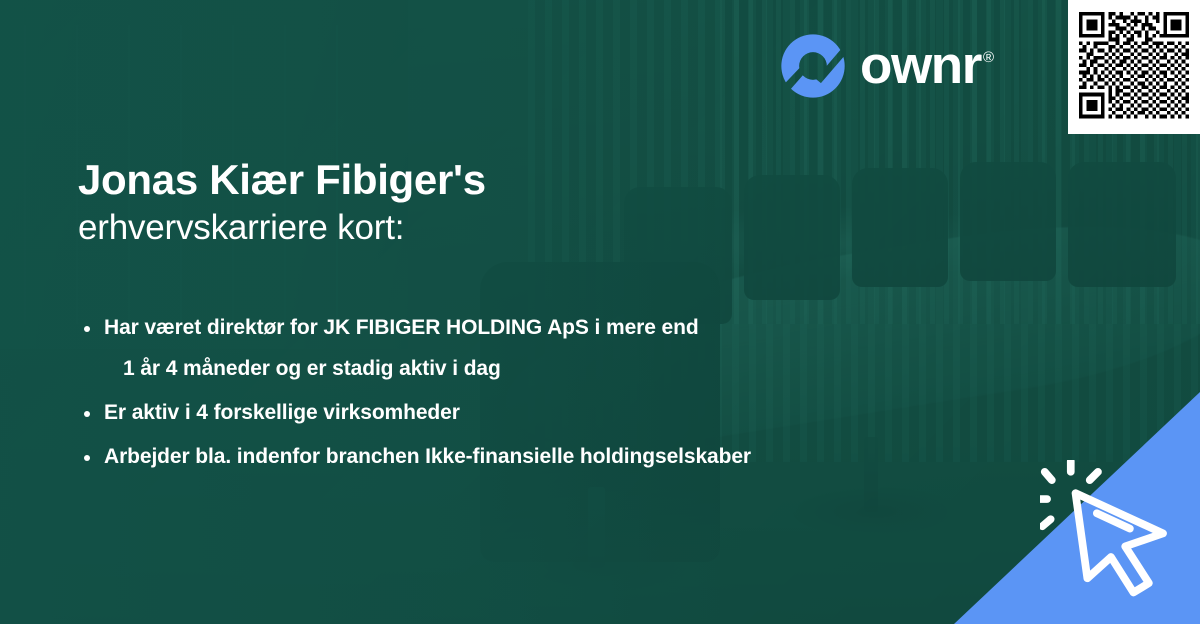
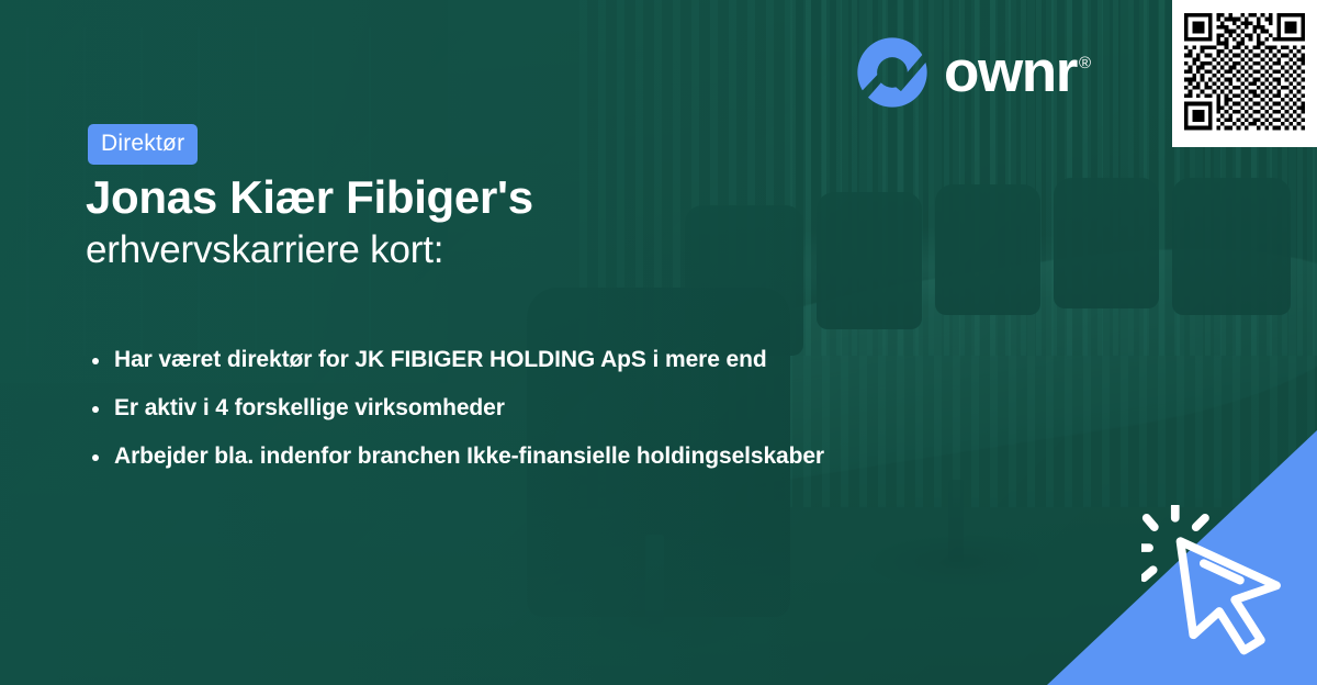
+ Direktør
  Jonas Kiær Fibiger's
  erhvervskarriere kort:
  Har været direktør for JK FIBIGER HOLDING ApS i mere end
- 1 år 4 måneder og er stadig aktiv i dag
  Er aktiv i 4 forskellige virksomheder
  Arbejder bla. indenfor branchen Ikke-finansielle holdingselskaber
  ownr
  ®
